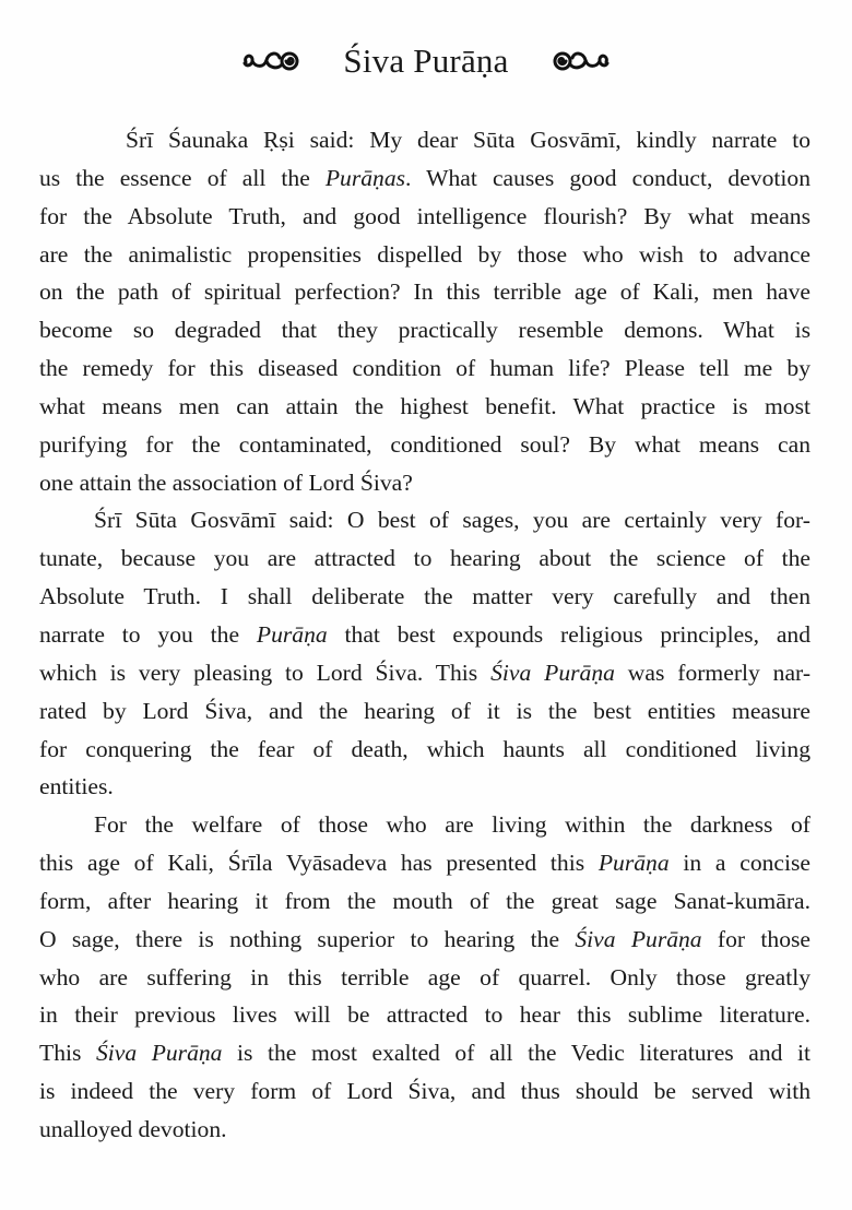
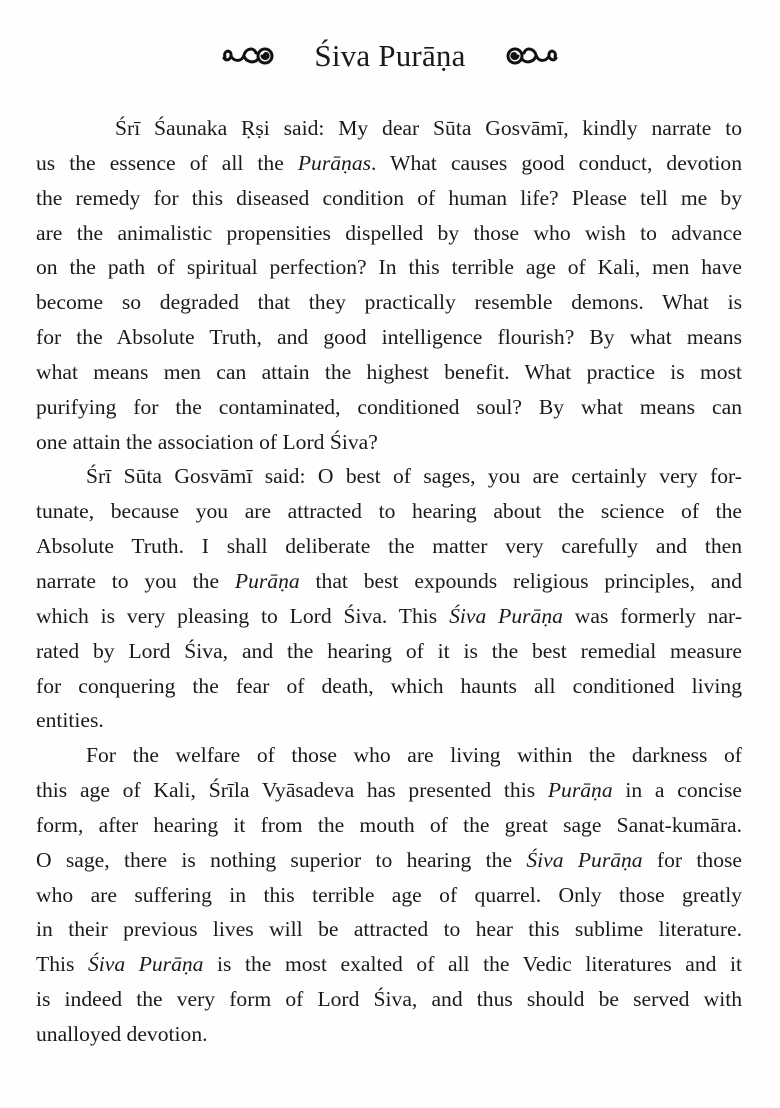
  Śiva Purāṇa
  Śrī Śaunaka Ṛṣi said: My dear Sūta Gosvāmī, kindly narrate to
  us the essence of all the Purāṇas. What causes good conduct, devotion
- for the Absolute Truth, and good intelligence flourish? By what means
+ the remedy for this diseased condition of human life? Please tell me by
  are the animalistic propensities dispelled by those who wish to advance
  on the path of spiritual perfection? In this terrible age of Kali, men have
  become so degraded that they practically resemble demons. What is
- the remedy for this diseased condition of human life? Please tell me by
+ for the Absolute Truth, and good intelligence flourish? By what means
  what means men can attain the highest benefit. What practice is most
  purifying for the contaminated, conditioned soul? By what means can
  one attain the association of Lord Śiva?
  Śrī Sūta Gosvāmī said: O best of sages, you are certainly very for-
  tunate, because you are attracted to hearing about the science of the
  Absolute Truth. I shall deliberate the matter very carefully and then
  narrate to you the Purāṇa that best expounds religious principles, and
  which is very pleasing to Lord Śiva. This Śiva Purāṇa was formerly nar-
- rated by Lord Śiva, and the hearing of it is the best entities measure
+ rated by Lord Śiva, and the hearing of it is the best remedial measure
  for conquering the fear of death, which haunts all conditioned living
  entities.
  For the welfare of those who are living within the darkness of
  this age of Kali, Śrīla Vyāsadeva has presented this Purāṇa in a concise
  form, after hearing it from the mouth of the great sage Sanat-kumāra.
  O sage, there is nothing superior to hearing the Śiva Purāṇa for those
  who are suffering in this terrible age of quarrel. Only those greatly
  in their previous lives will be attracted to hear this sublime literature.
  This Śiva Purāṇa is the most exalted of all the Vedic literatures and it
  is indeed the very form of Lord Śiva, and thus should be served with
  unalloyed devotion.
